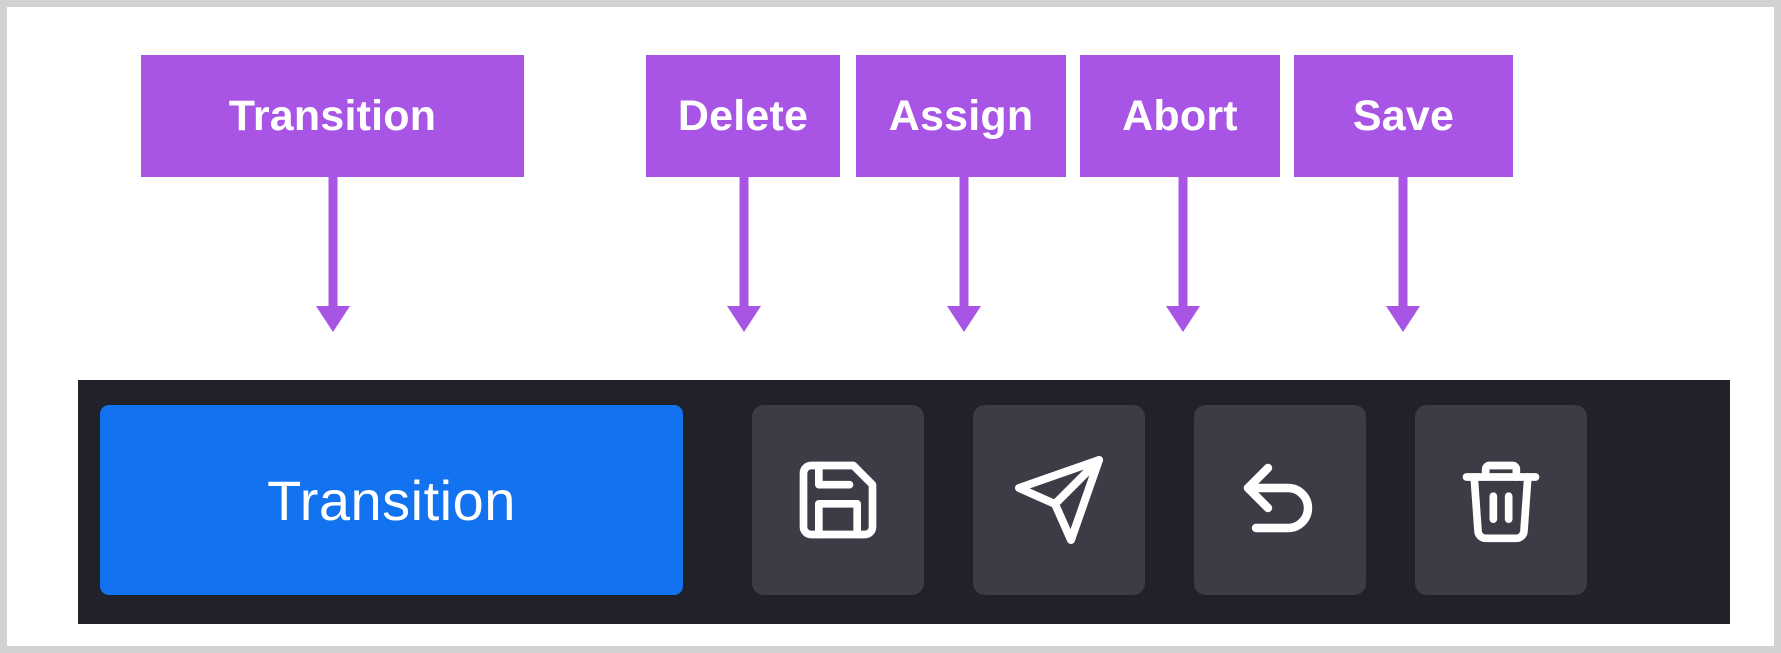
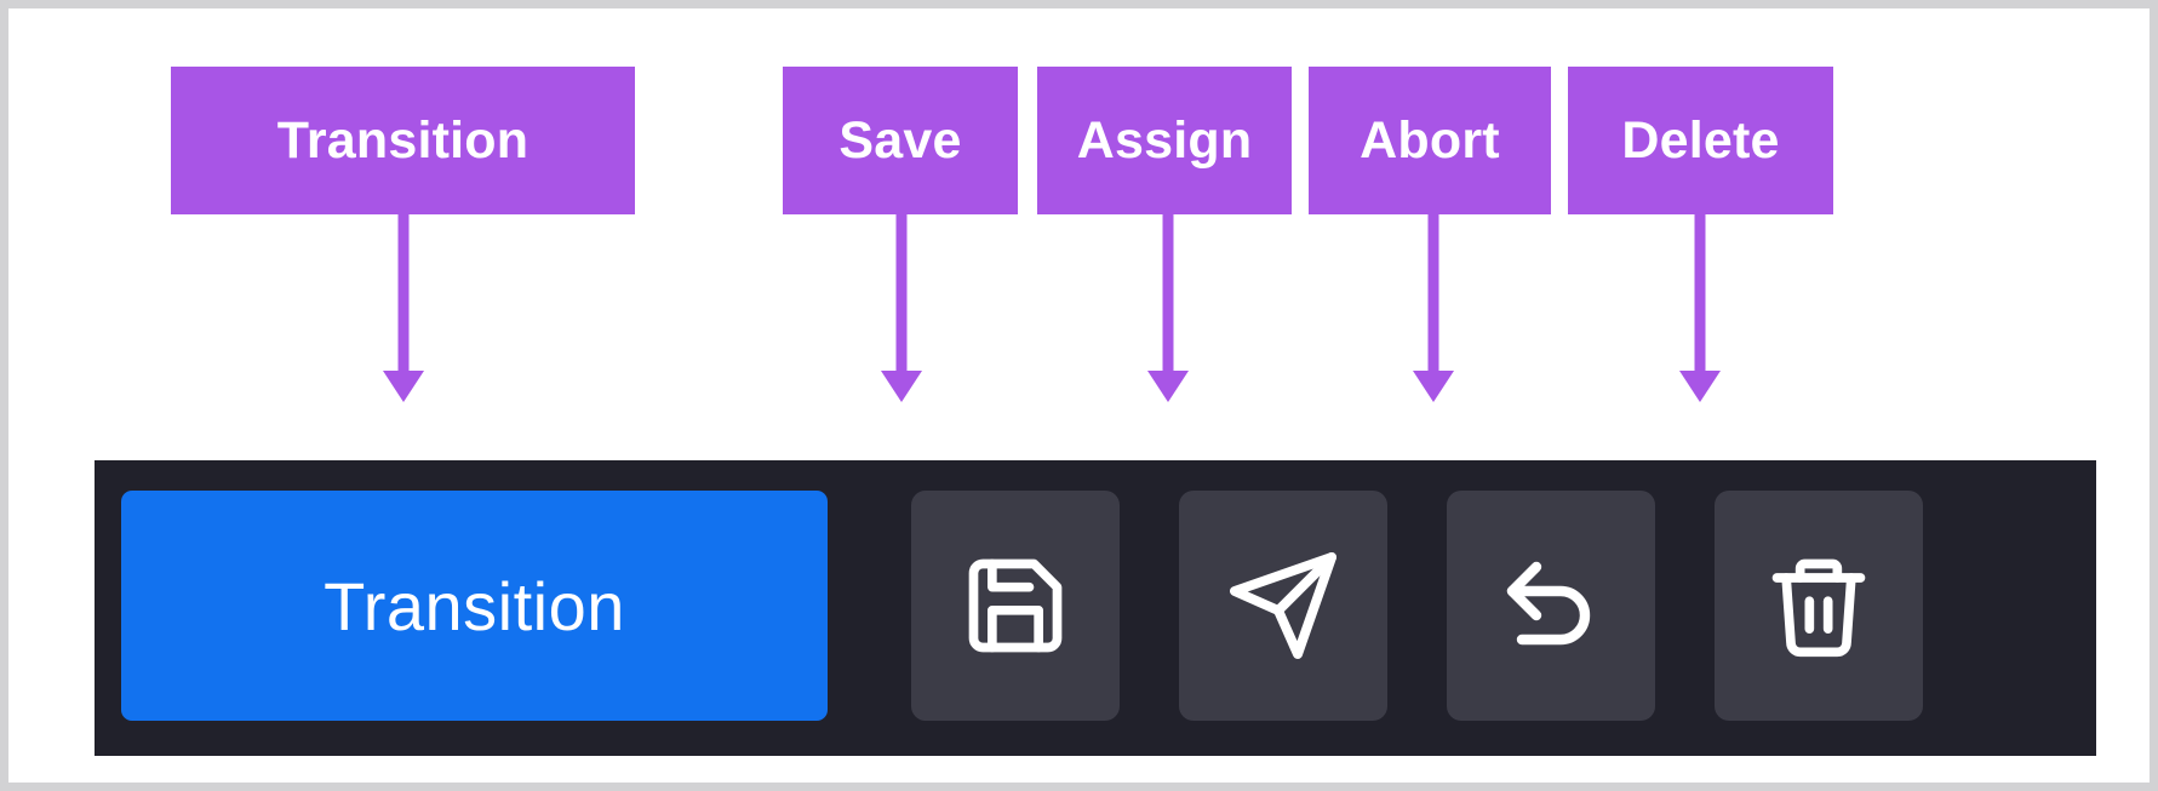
  Transition
- Delete
+ Save
  Assign
  Abort
- Save
+ Delete
  Transition
